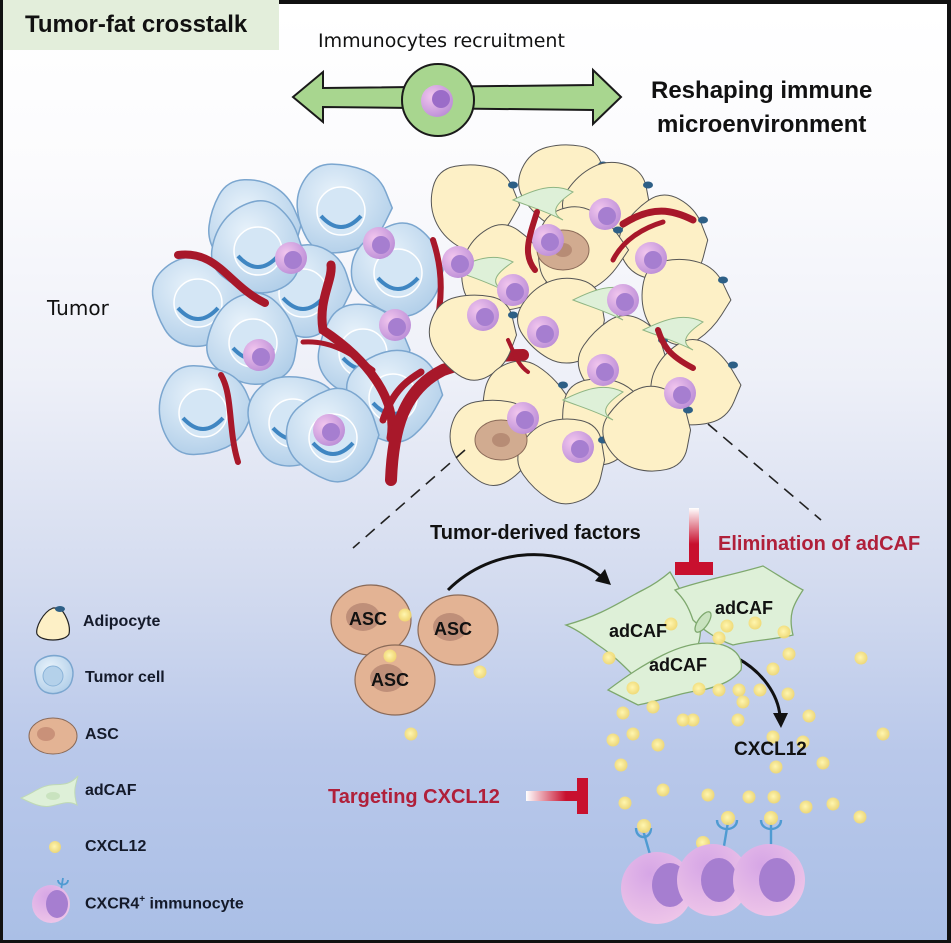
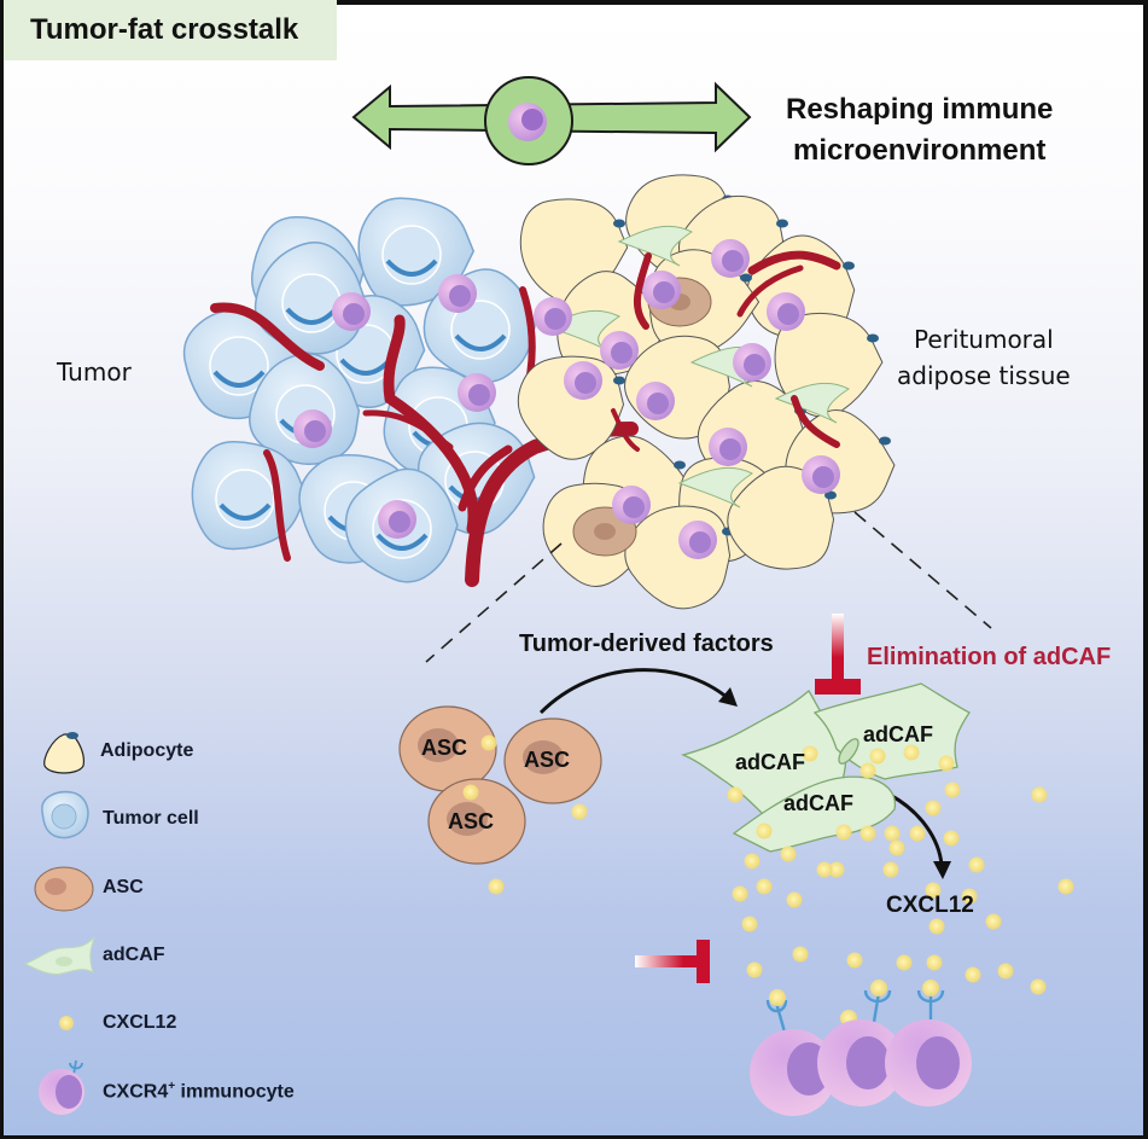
  Tumor-fat crosstalk
- Immunocytes recruitment
  Reshaping immune
  microenvironment
  Tumor
+ Peritumoral
+ adipose tissue
  Tumor-derived factors
  Elimination of adCAF
  ASC
  ASC
  ASC
  adCAF
  adCAF
  adCAF
  CXCL12
- Targeting CXCL12
  Adipocyte
  Tumor cell
  ASC
  adCAF
  CXCL12
  CXCR4+ immunocyte
